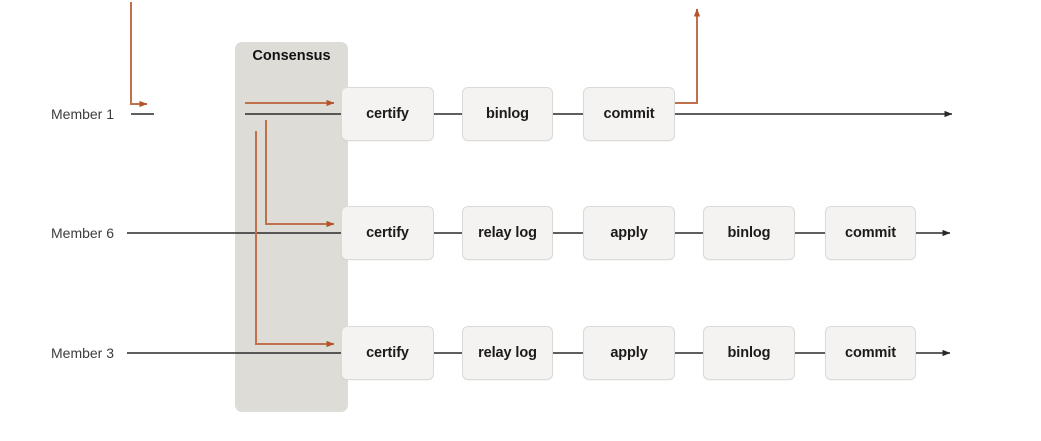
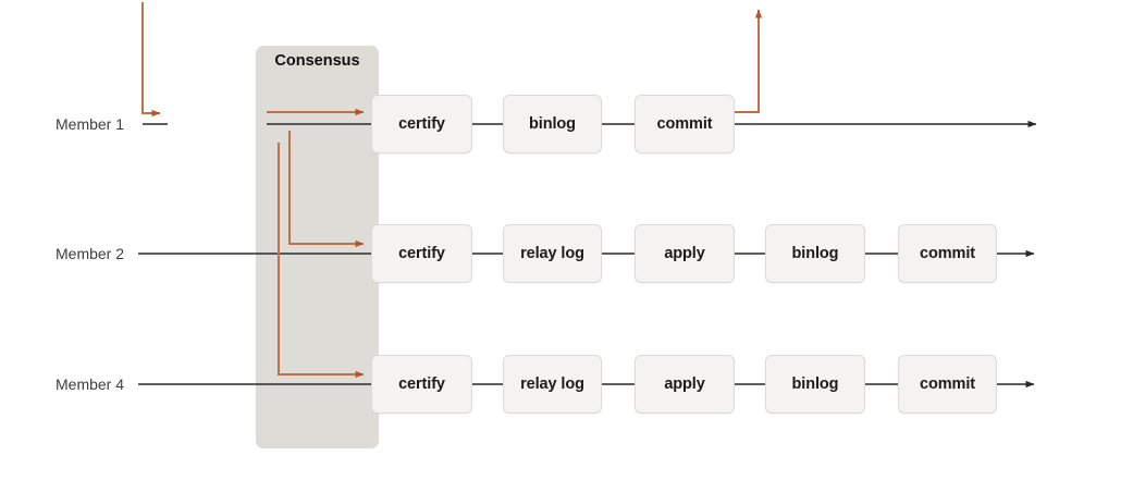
  Consensus
  Member 1
- Member 6
+ Member 2
- Member 3
+ Member 4
  certify
  binlog
  commit
  certify
  relay log
  apply
  binlog
  commit
  certify
  relay log
  apply
  binlog
  commit
